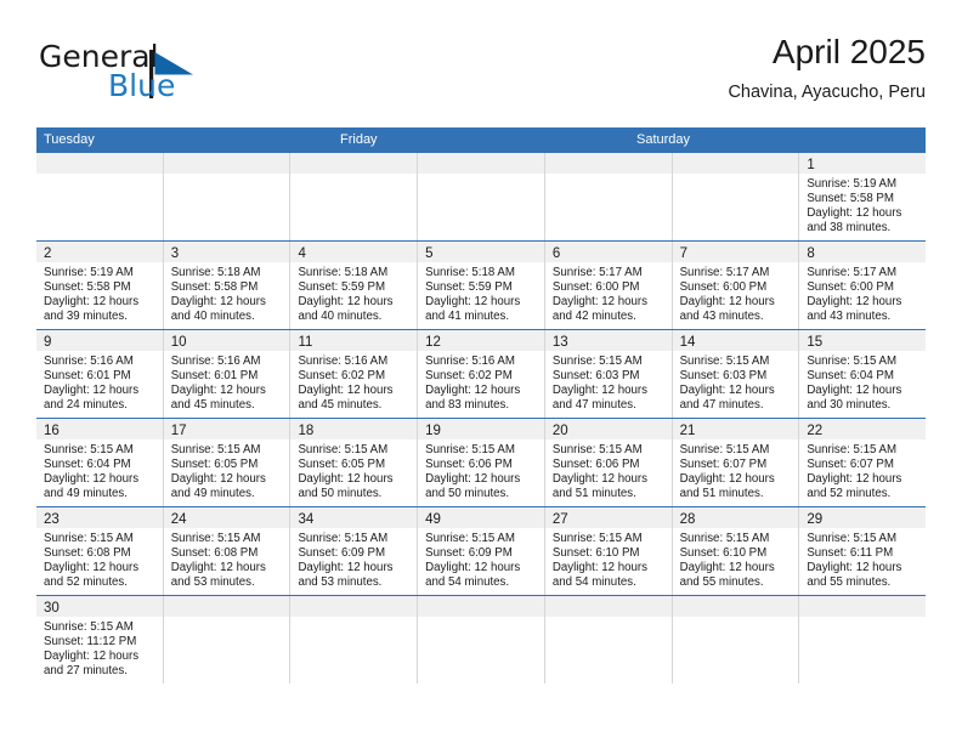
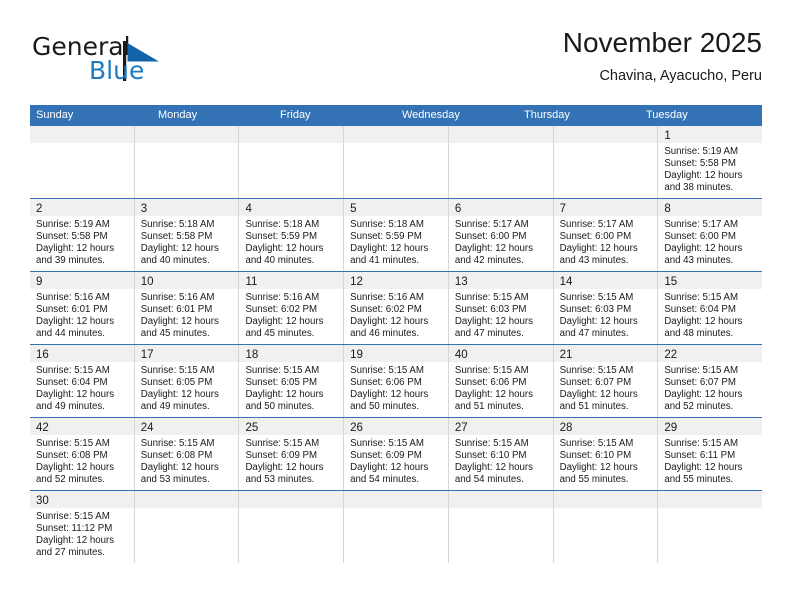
  General
  Blue
- April 2025
+ November 2025
  Chavina, Ayacucho, Peru
+ Sunday
+ Monday
- Tuesday
+ Friday
+ Wednesday
+ Thursday
- Friday
+ Tuesday
- Saturday
  1
  Sunrise: 5:19 AM
  Sunset: 5:58 PM
  Daylight: 12 hours
  and 38 minutes.
  2
  Sunrise: 5:19 AM
  Sunset: 5:58 PM
  Daylight: 12 hours
  and 39 minutes.
  3
  Sunrise: 5:18 AM
  Sunset: 5:58 PM
  Daylight: 12 hours
  and 40 minutes.
  4
  Sunrise: 5:18 AM
  Sunset: 5:59 PM
  Daylight: 12 hours
  and 40 minutes.
  5
  Sunrise: 5:18 AM
  Sunset: 5:59 PM
  Daylight: 12 hours
  and 41 minutes.
  6
  Sunrise: 5:17 AM
  Sunset: 6:00 PM
  Daylight: 12 hours
  and 42 minutes.
  7
  Sunrise: 5:17 AM
  Sunset: 6:00 PM
  Daylight: 12 hours
  and 43 minutes.
  8
  Sunrise: 5:17 AM
  Sunset: 6:00 PM
  Daylight: 12 hours
  and 43 minutes.
  9
  Sunrise: 5:16 AM
  Sunset: 6:01 PM
  Daylight: 12 hours
- and 24 minutes.
+ and 44 minutes.
  10
  Sunrise: 5:16 AM
  Sunset: 6:01 PM
  Daylight: 12 hours
  and 45 minutes.
  11
  Sunrise: 5:16 AM
  Sunset: 6:02 PM
  Daylight: 12 hours
  and 45 minutes.
  12
  Sunrise: 5:16 AM
  Sunset: 6:02 PM
  Daylight: 12 hours
- and 83 minutes.
+ and 46 minutes.
  13
  Sunrise: 5:15 AM
  Sunset: 6:03 PM
  Daylight: 12 hours
  and 47 minutes.
  14
  Sunrise: 5:15 AM
  Sunset: 6:03 PM
  Daylight: 12 hours
  and 47 minutes.
  15
  Sunrise: 5:15 AM
  Sunset: 6:04 PM
  Daylight: 12 hours
- and 30 minutes.
+ and 48 minutes.
  16
  Sunrise: 5:15 AM
  Sunset: 6:04 PM
  Daylight: 12 hours
  and 49 minutes.
  17
  Sunrise: 5:15 AM
  Sunset: 6:05 PM
  Daylight: 12 hours
  and 49 minutes.
  18
  Sunrise: 5:15 AM
  Sunset: 6:05 PM
  Daylight: 12 hours
  and 50 minutes.
  19
  Sunrise: 5:15 AM
  Sunset: 6:06 PM
  Daylight: 12 hours
  and 50 minutes.
- 20
+ 40
  Sunrise: 5:15 AM
  Sunset: 6:06 PM
  Daylight: 12 hours
  and 51 minutes.
  21
  Sunrise: 5:15 AM
  Sunset: 6:07 PM
  Daylight: 12 hours
  and 51 minutes.
  22
  Sunrise: 5:15 AM
  Sunset: 6:07 PM
  Daylight: 12 hours
  and 52 minutes.
- 23
+ 42
  Sunrise: 5:15 AM
  Sunset: 6:08 PM
  Daylight: 12 hours
  and 52 minutes.
  24
  Sunrise: 5:15 AM
  Sunset: 6:08 PM
  Daylight: 12 hours
  and 53 minutes.
- 34
+ 25
  Sunrise: 5:15 AM
  Sunset: 6:09 PM
  Daylight: 12 hours
  and 53 minutes.
- 49
+ 26
  Sunrise: 5:15 AM
  Sunset: 6:09 PM
  Daylight: 12 hours
  and 54 minutes.
  27
  Sunrise: 5:15 AM
  Sunset: 6:10 PM
  Daylight: 12 hours
  and 54 minutes.
  28
  Sunrise: 5:15 AM
  Sunset: 6:10 PM
  Daylight: 12 hours
  and 55 minutes.
  29
  Sunrise: 5:15 AM
  Sunset: 6:11 PM
  Daylight: 12 hours
  and 55 minutes.
  30
  Sunrise: 5:15 AM
  Sunset: 11:12 PM
  Daylight: 12 hours
  and 27 minutes.
